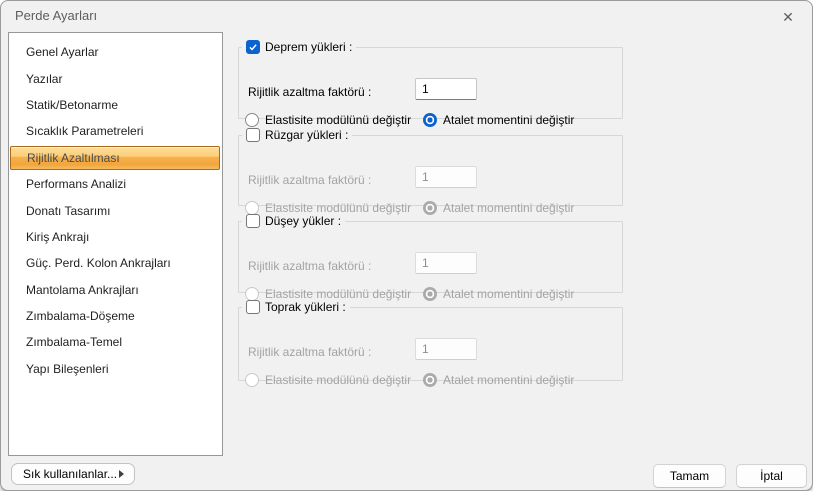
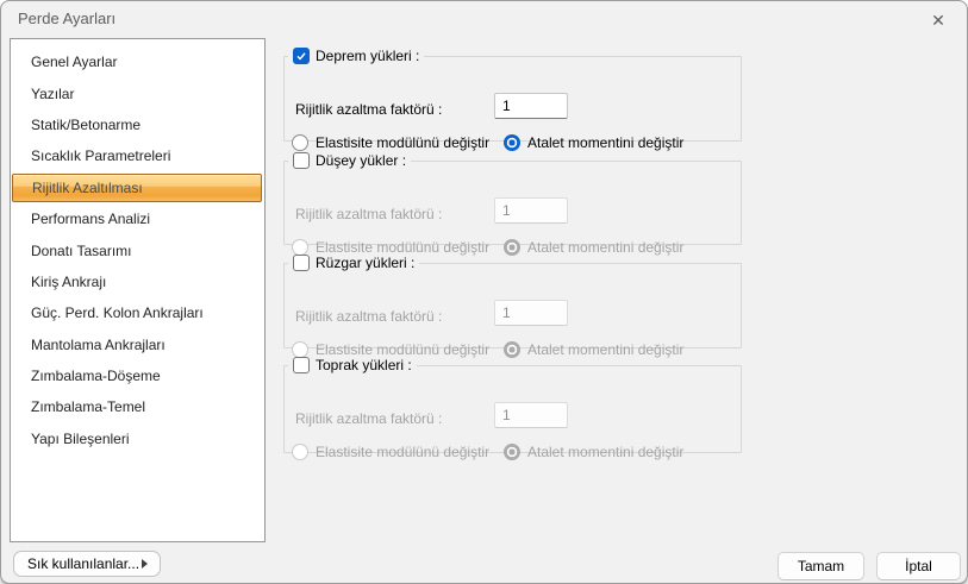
  Perde Ayarları
  ✕
  Genel Ayarlar
  Yazılar
  Statik/Betonarme
  Sıcaklık Parametreleri
  Rijitlik Azaltılması
  Performans Analizi
  Donatı Tasarımı
  Kiriş Ankrajı
  Güç. Perd. Kolon Ankrajları
  Mantolama Ankrajları
  Zımbalama-Döşeme
  Zımbalama-Temel
  Yapı Bileşenleri
  Deprem yükleri :
  Rijitlik azaltma faktörü :
  1
  Elastisite modülünü değiştir
  Atalet momentini değiştir
- Rüzgar yükleri :
+ Düşey yükler :
  Rijitlik azaltma faktörü :
  1
  Elastisite modülünü değiştir
  Atalet momentini değiştir
- Düşey yükler :
+ Rüzgar yükleri :
  Rijitlik azaltma faktörü :
  1
  Elastisite modülünü değiştir
  Atalet momentini değiştir
  Toprak yükleri :
  Rijitlik azaltma faktörü :
  1
  Elastisite modülünü değiştir
  Atalet momentini değiştir
  Sık kullanılanlar...
  Tamam
  İptal
